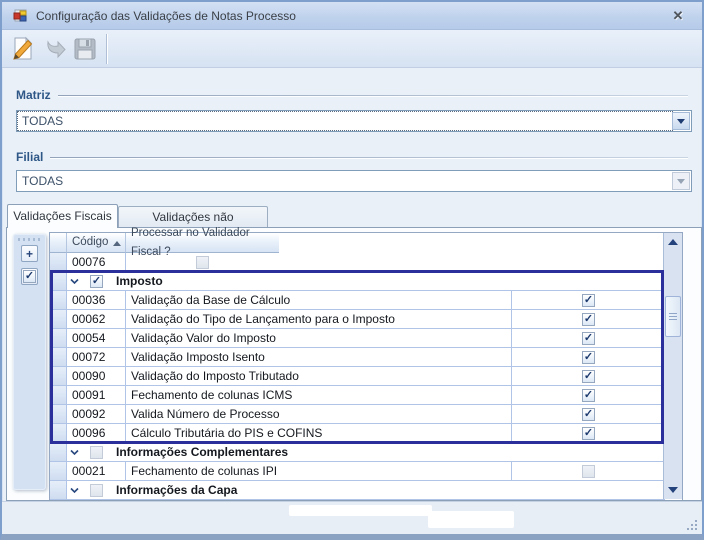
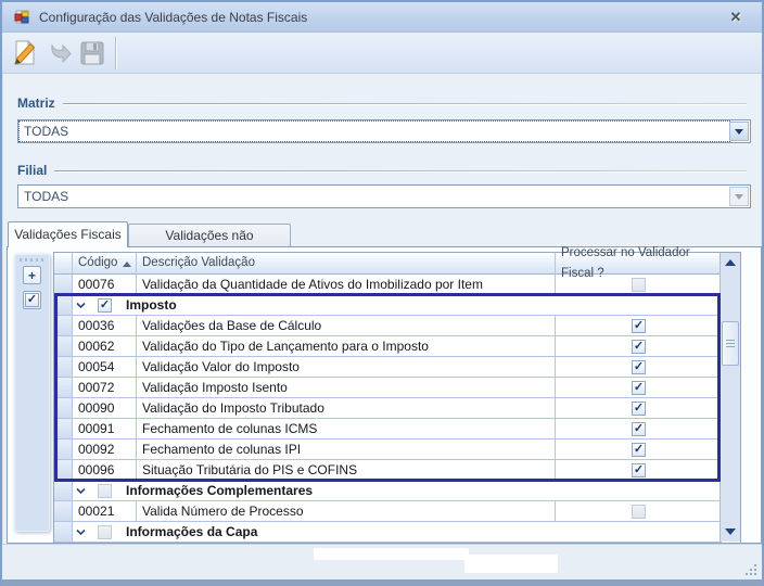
- Configuração das Validações de Notas Processo
+ Configuração das Validações de Notas Fiscais
  ✕
  Matriz
  TODAS
  Filial
  TODAS
  Validações Fiscais
  +
  ✓
  Código
+ Descrição Validação
  Processar no Validador Fiscal ?
  00076
+ Validação da Quantidade de Ativos do Imobilizado por Item
  ✓
  Imposto
  00036
- Validação da Base de Cálculo
+ Validações da Base de Cálculo
  ✓
  00062
  Validação do Tipo de Lançamento para o Imposto
  ✓
  00054
  Validação Valor do Imposto
  ✓
  00072
  Validação Imposto Isento
  ✓
  00090
  Validação do Imposto Tributado
  ✓
  00091
  Fechamento de colunas ICMS
  ✓
  00092
- Valida Número de Processo
+ Fechamento de colunas IPI
  ✓
  00096
- Cálculo Tributária do PIS e COFINS
+ Situação Tributária do PIS e COFINS
  ✓
  Informações Complementares
  00021
- Fechamento de colunas IPI
+ Valida Número de Processo
  Informações da Capa
